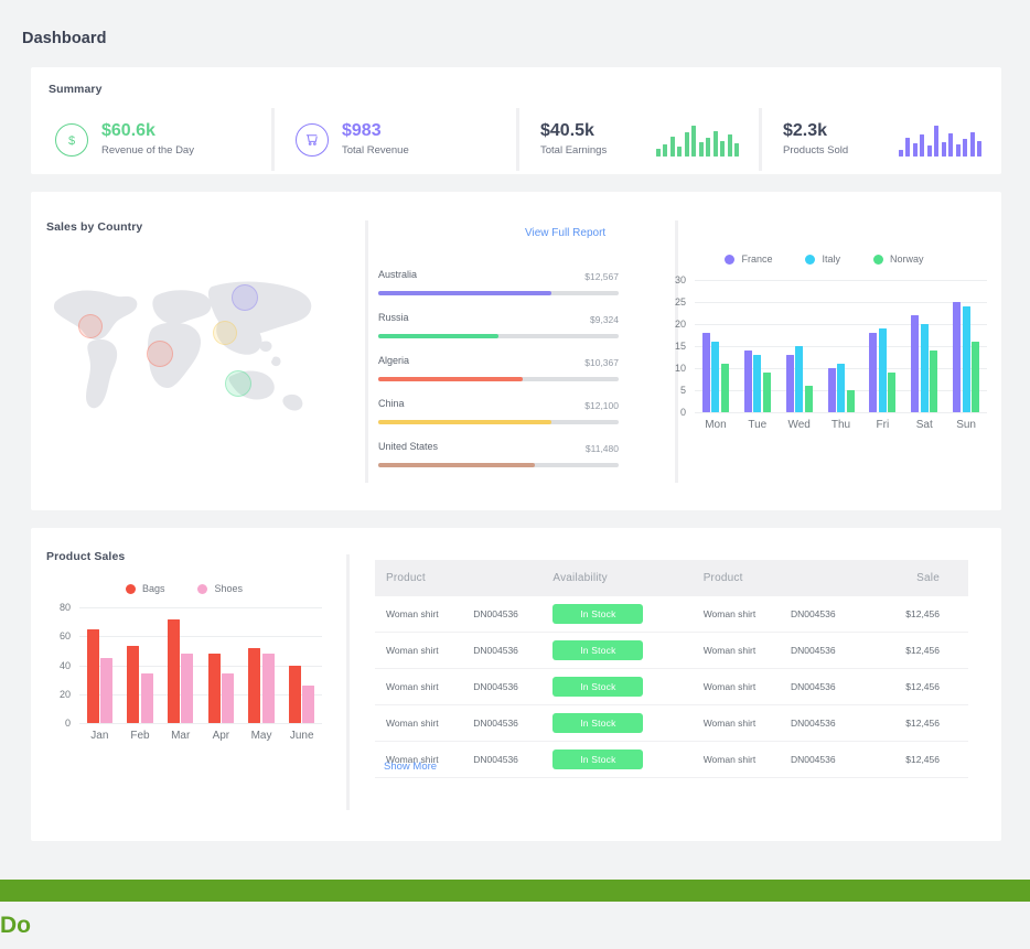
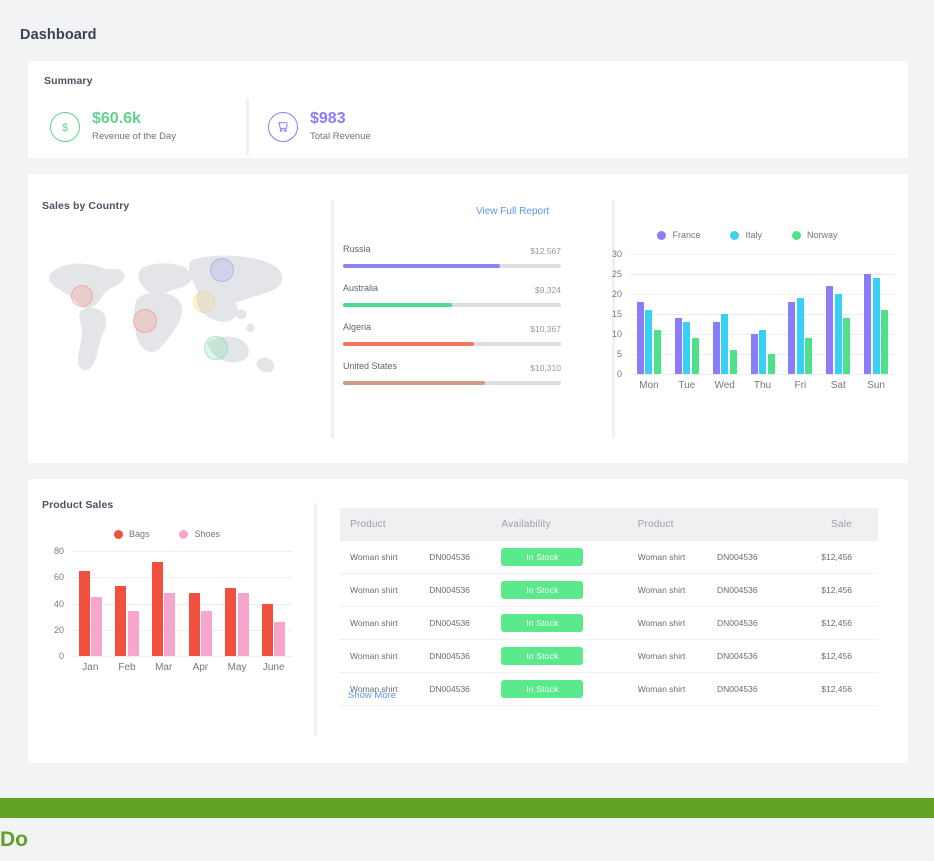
  Dashboard
  Summary
  $
  $60.6k
  Revenue of the Day
  $983
  Total Revenue
- $40.5k
- Total Earnings
- $2.3k
- Products Sold
  Sales by Country
  View Full Report
- Australia
+ Russia
  $12,567
- Russia
+ Australia
  $9,324
  Algeria
  $10,367
- China
- $12,100
  United States
- $11,480
+ $10,310
  France
  Italy
  Norway
  0
  5
  10
  15
  20
  25
  30
  Mon
  Tue
  Wed
  Thu
  Fri
  Sat
  Sun
  Product Sales
  Bags
  Shoes
  0
  20
  40
  60
  80
  Jan
  Feb
  Mar
  Apr
  May
  June
  Product	Availability	Product	Sale
  Woman shirt	DN004536	In Stock	Woman shirt	DN004536	$12,456
  Woman shirt	DN004536	In Stock	Woman shirt	DN004536	$12,456
  Woman shirt	DN004536	In Stock	Woman shirt	DN004536	$12,456
  Woman shirt	DN004536	In Stock	Woman shirt	DN004536	$12,456
  Woman shirt	DN004536	In Stock	Woman shirt	DN004536	$12,456
  Show More
  Do
